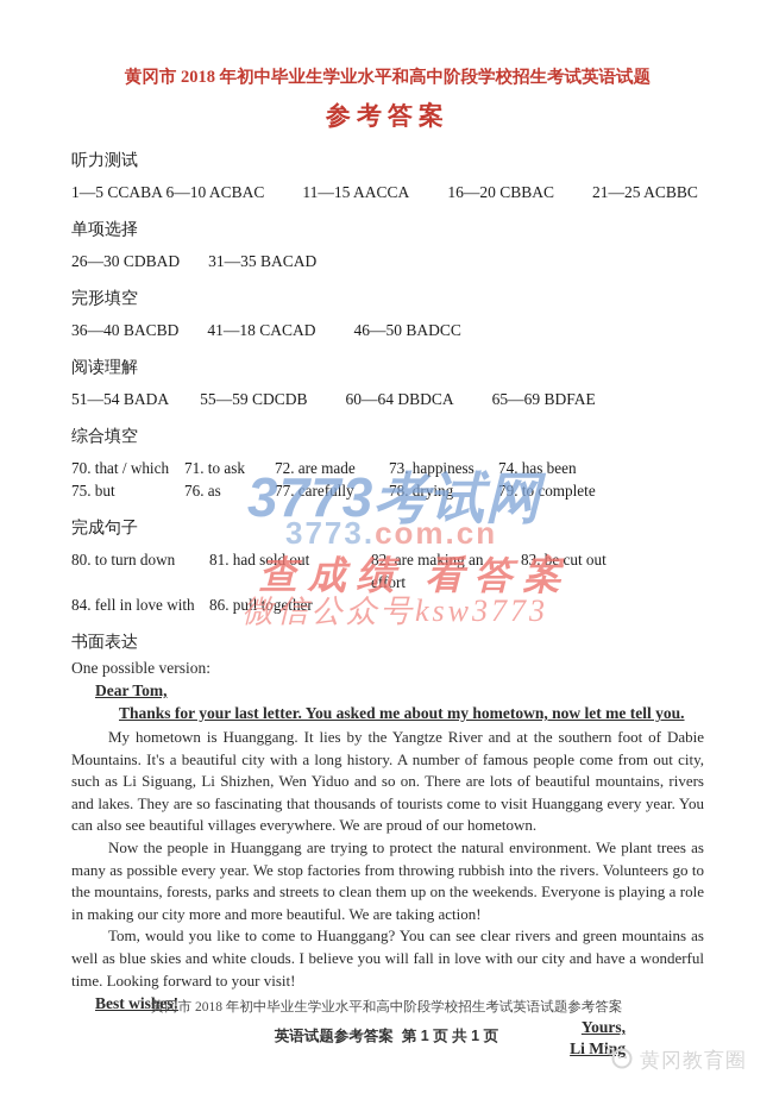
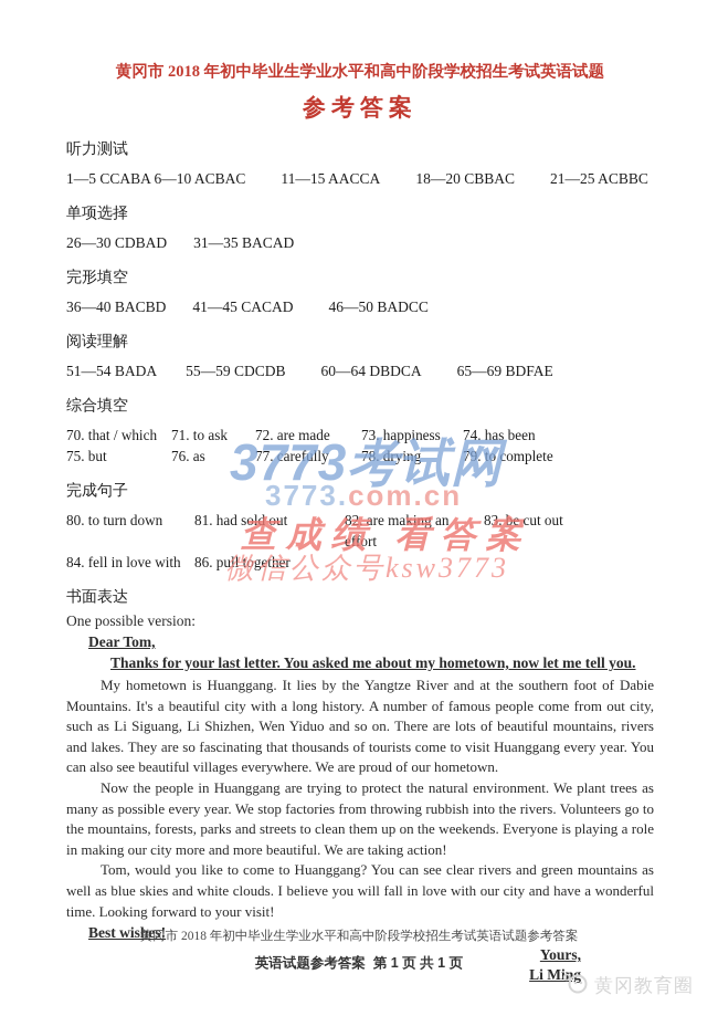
  黄冈市 2018 年初中毕业生学业水平和高中阶段学校招生考试英语试题
  参考答案
  听力测试
  1—5 CCABA 6—10 ACBAC
  11—15 AACCA
- 16—20 CBBAC
+ 18—20 CBBAC
  21—25 ACBBC
  单项选择
  26—30 CDBAD
  31—35 BACAD
  完形填空
  36—40 BACBD
- 41—18 CACAD
+ 41—45 CACAD
  46—50 BADCC
  阅读理解
  51—54 BADA
  55—59 CDCDB
  60—64 DBDCA
  65—69 BDFAE
  综合填空
  70. that / which
  71. to ask
  72. are made
  73. happiness
  74. has been
  75. but
  76. as
  77. carefully
  78. drying
  79. to complete
  完成句子
  80. to turn down
  81. had sold out
  82. are making an effort
  83. be cut out
  84. fell in love with
  86. pull together
  书面表达
  One possible version:
  Dear Tom,
  Thanks for your last letter. You asked me about my hometown, now let me tell you.
  My hometown is Huanggang. It lies by the Yangtze River and at the southern foot of Dabie Mountains. It's a beautiful city with a long history. A number of famous people come from out city, such as Li Siguang, Li Shizhen, Wen Yiduo and so on. There are lots of beautiful mountains, rivers and lakes. They are so fascinating that thousands of tourists come to visit Huanggang every year. You can also see beautiful villages everywhere. We are proud of our hometown.
  Now the people in Huanggang are trying to protect the natural environment. We plant trees as many as possible every year. We stop factories from throwing rubbish into the rivers. Volunteers go to the mountains, forests, parks and streets to clean them up on the weekends. Everyone is playing a role in making our city more and more beautiful. We are taking action!
  Tom, would you like to come to Huanggang? You can see clear rivers and green mountains as well as blue skies and white clouds. I believe you will fall in love with our city and have a wonderful time. Looking forward to your visit!
  Best wishes!
  Yours,
  Li Min
  3773考试网
  3773.com.cn
  查成绩 看答案
  微信公众号ksw3773
  黄冈教育圈
  黄冈市 2018 年初中毕业生学业水平和高中阶段学校招生考试英语试题参考答案
  英语试题参考答案 第 1 页 共 1 页
